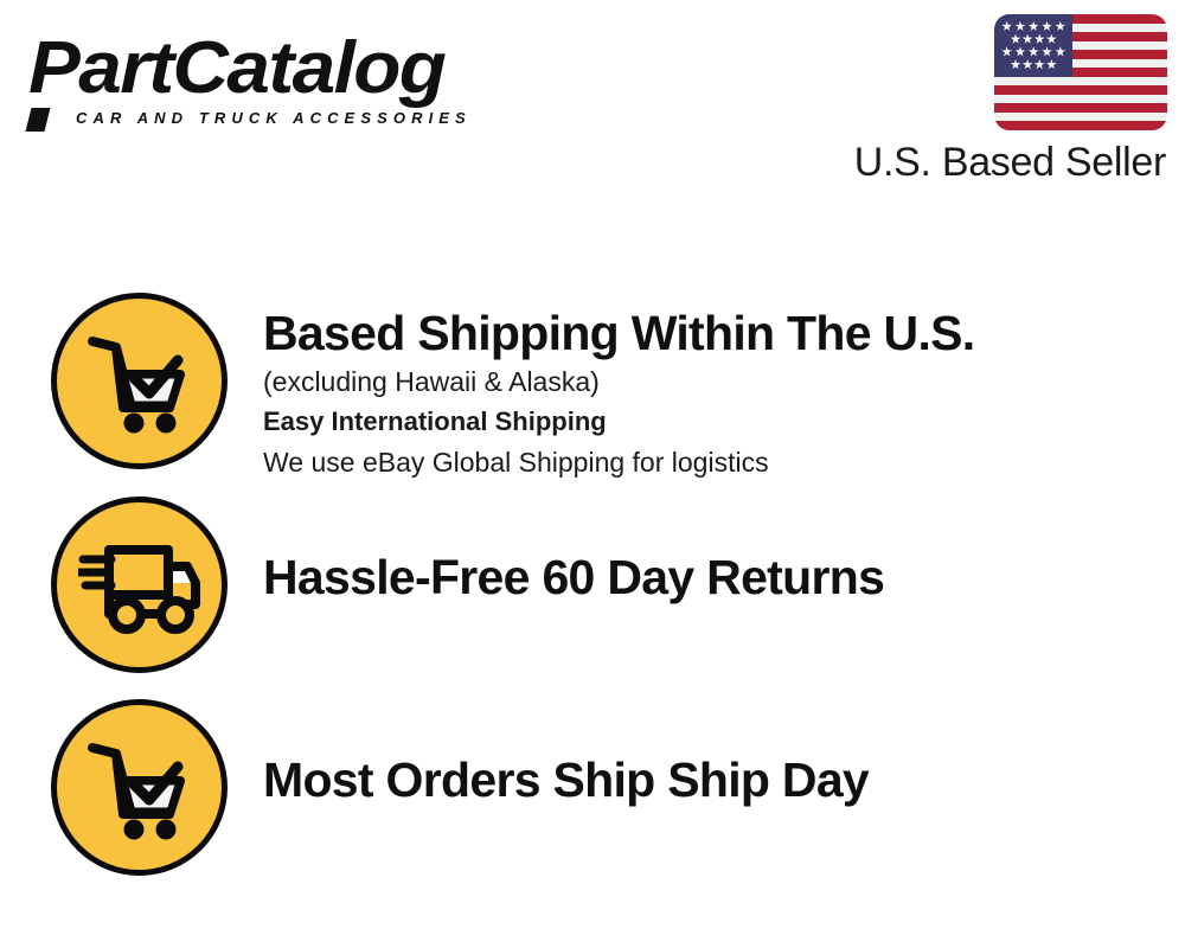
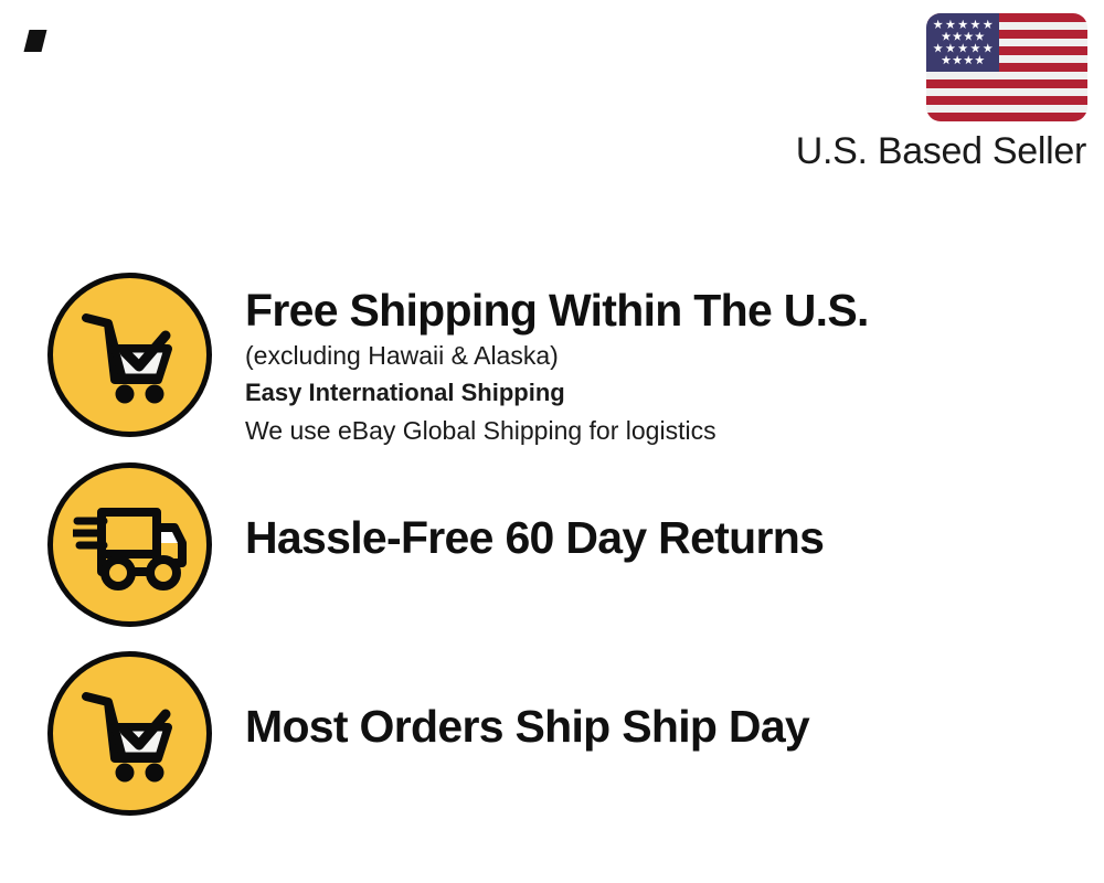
- PartCatalog
- CAR AND TRUCK ACCESSORIES
  U.S. Based Seller
- Based Shipping Within The U.S.
+ Free Shipping Within The U.S.
  (excluding Hawaii & Alaska)
  Easy International Shipping
  We use eBay Global Shipping for logistics
  Hassle-Free 60 Day Returns
  Most Orders Ship Ship Day
